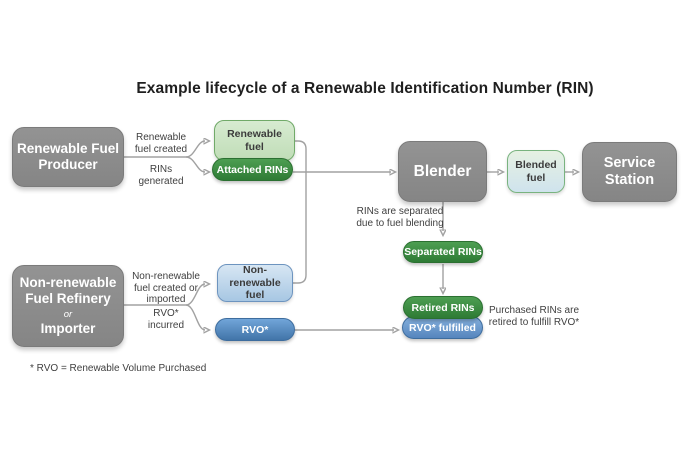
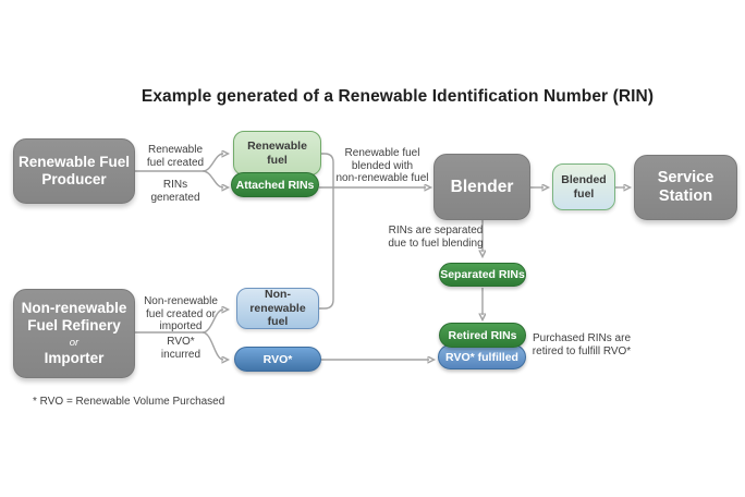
- Example lifecycle of a Renewable Identification Number (RIN)
+ Example generated of a Renewable Identification Number (RIN)
  Renewable Fuel
  Producer
  Non-renewable
  Fuel Refinery
  or
  Importer
  Renewable
  fuel
  Attached RINs
  Non-renewable
  fuel
  RVO*
  Blender
  Blended
  fuel
  Service
  Station
  Separated RINs
  Retired RINs
  RVO* fulfilled
  Renewable
  fuel created
  RINs
  generated
+ Renewable fuel
+ blended with
+ non-renewable fuel
  RINs are separated
  due to fuel blending
  Non-renewable
  fuel created or
  imported
  RVO*
  incurred
  Purchased RINs are
  retired to fulfill RVO*
  * RVO = Renewable Volume Purchased
